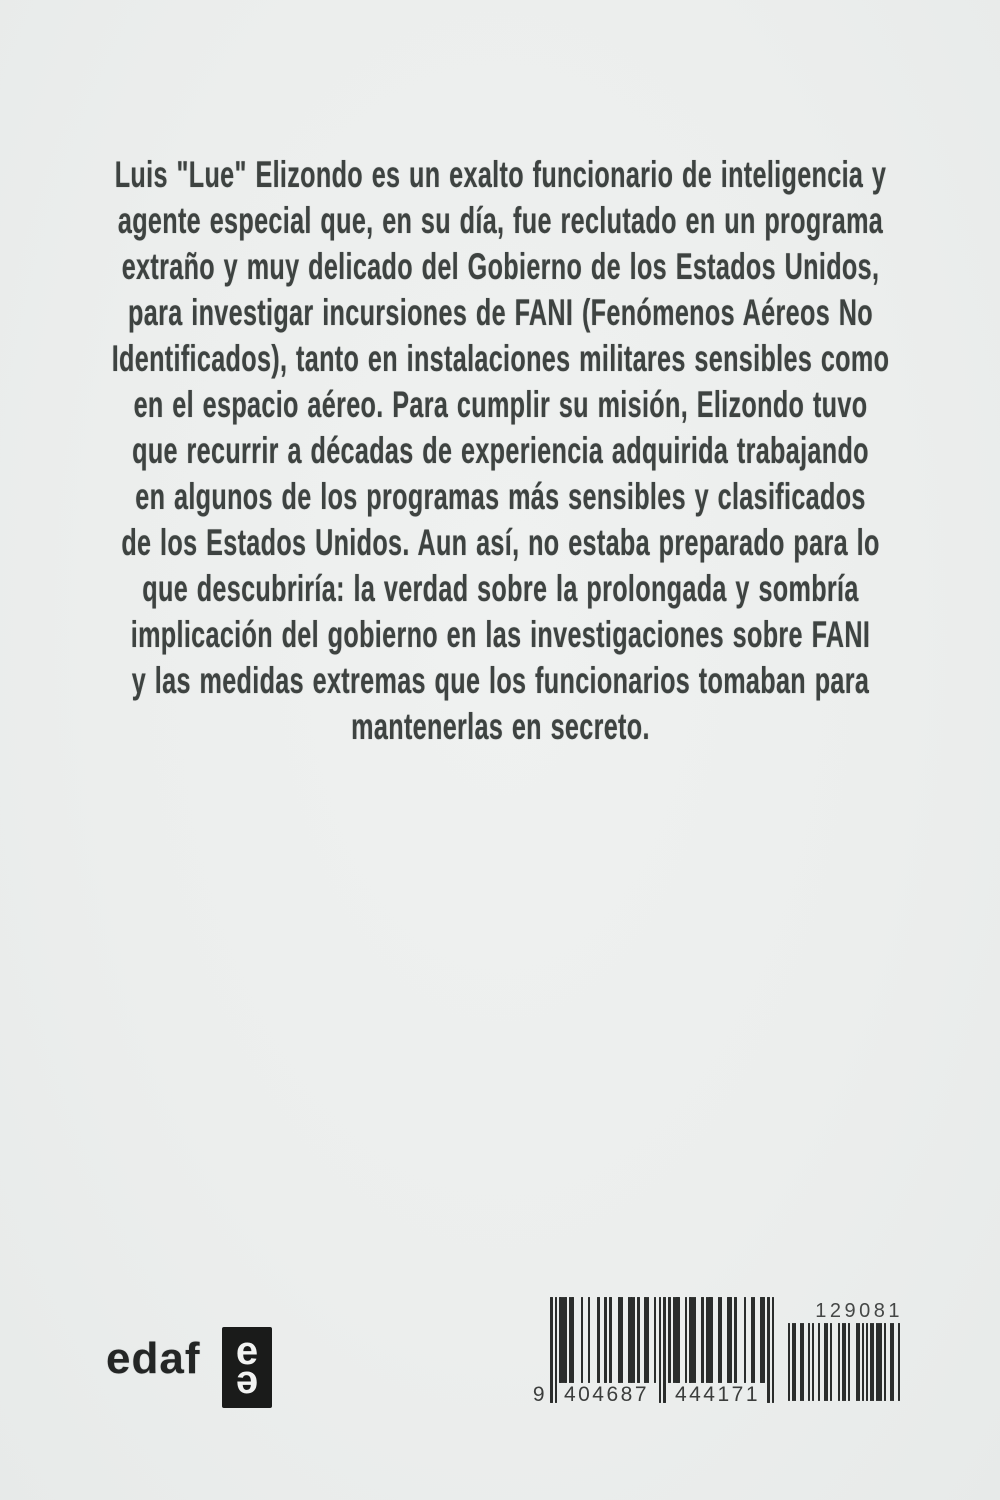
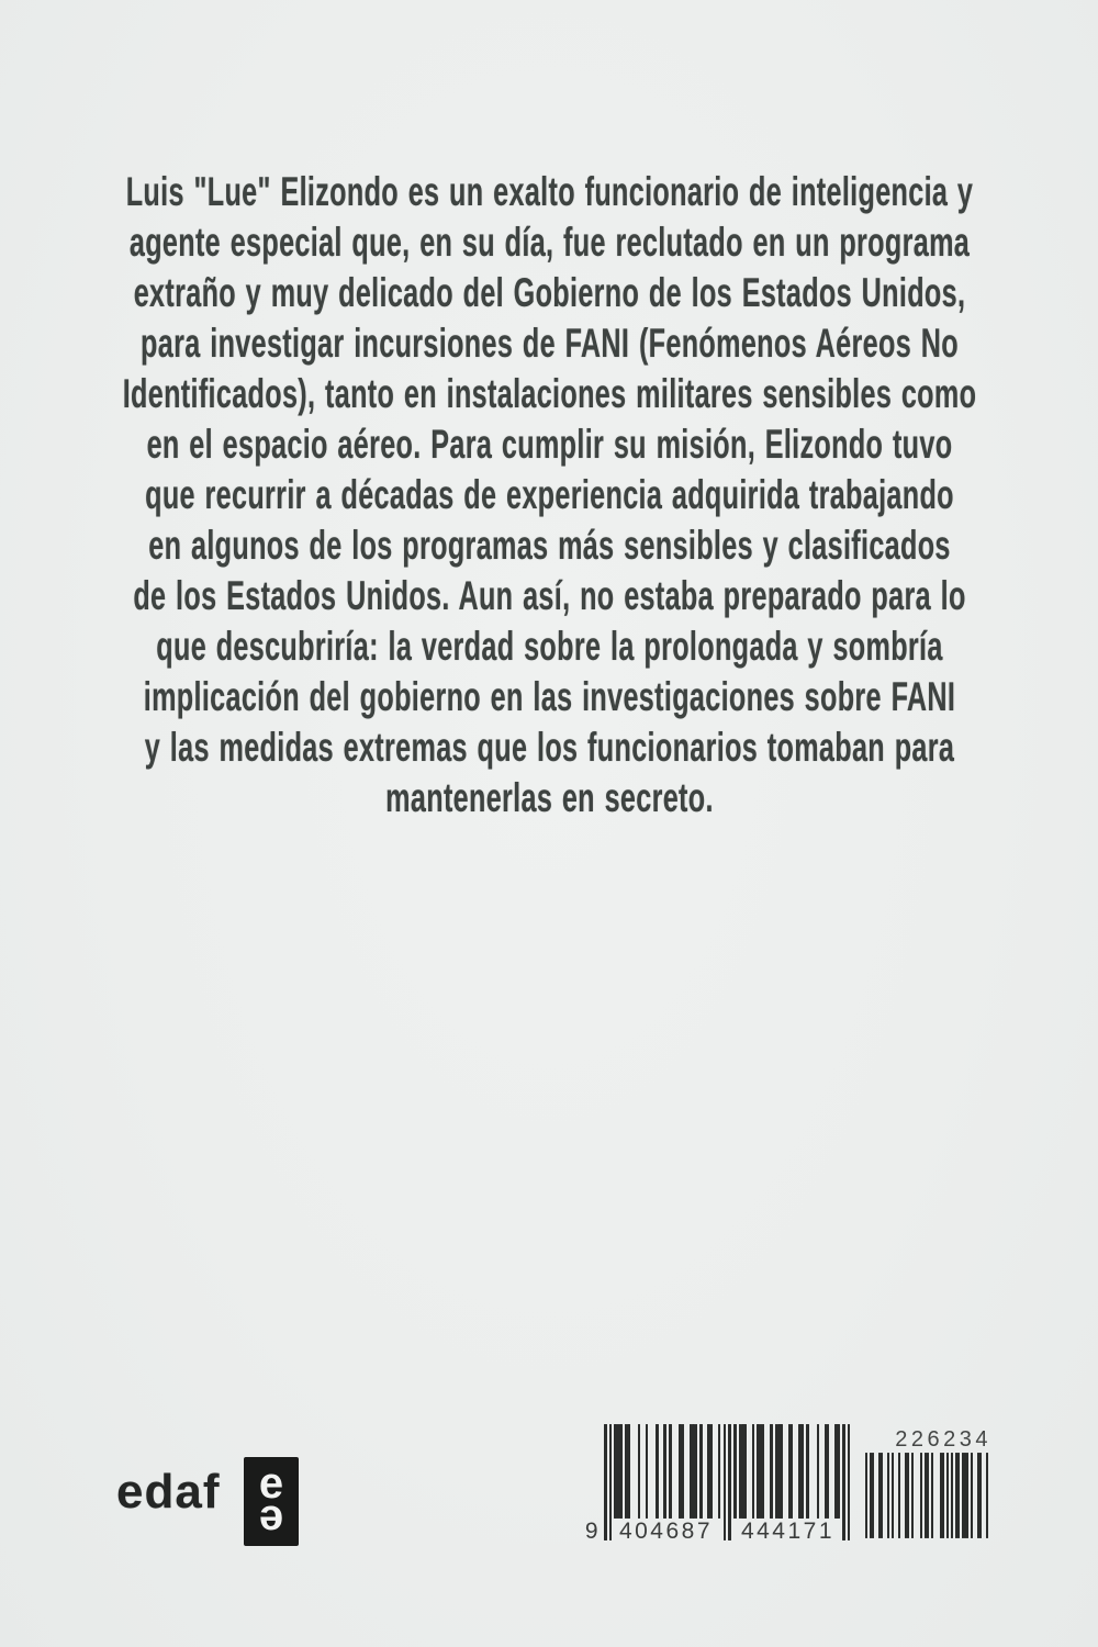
  Luis "Lue" Elizondo es un exalto funcionario de inteligencia y
  agente especial que, en su día, fue reclutado en un programa
  extraño y muy delicado del Gobierno de los Estados Unidos,
  para investigar incursiones de FANI (Fenómenos Aéreos No
  Identificados), tanto en instalaciones militares sensibles como
  en el espacio aéreo. Para cumplir su misión, Elizondo tuvo
  que recurrir a décadas de experiencia adquirida trabajando
  en algunos de los programas más sensibles y clasificados
  de los Estados Unidos. Aun así, no estaba preparado para lo
  que descubriría: la verdad sobre la prolongada y sombría
  implicación del gobierno en las investigaciones sobre FANI
  y las medidas extremas que los funcionarios tomaban para
  mantenerlas en secreto.
  edaf
  e
  9
  404687
  444171
- 129081
+ 226234
